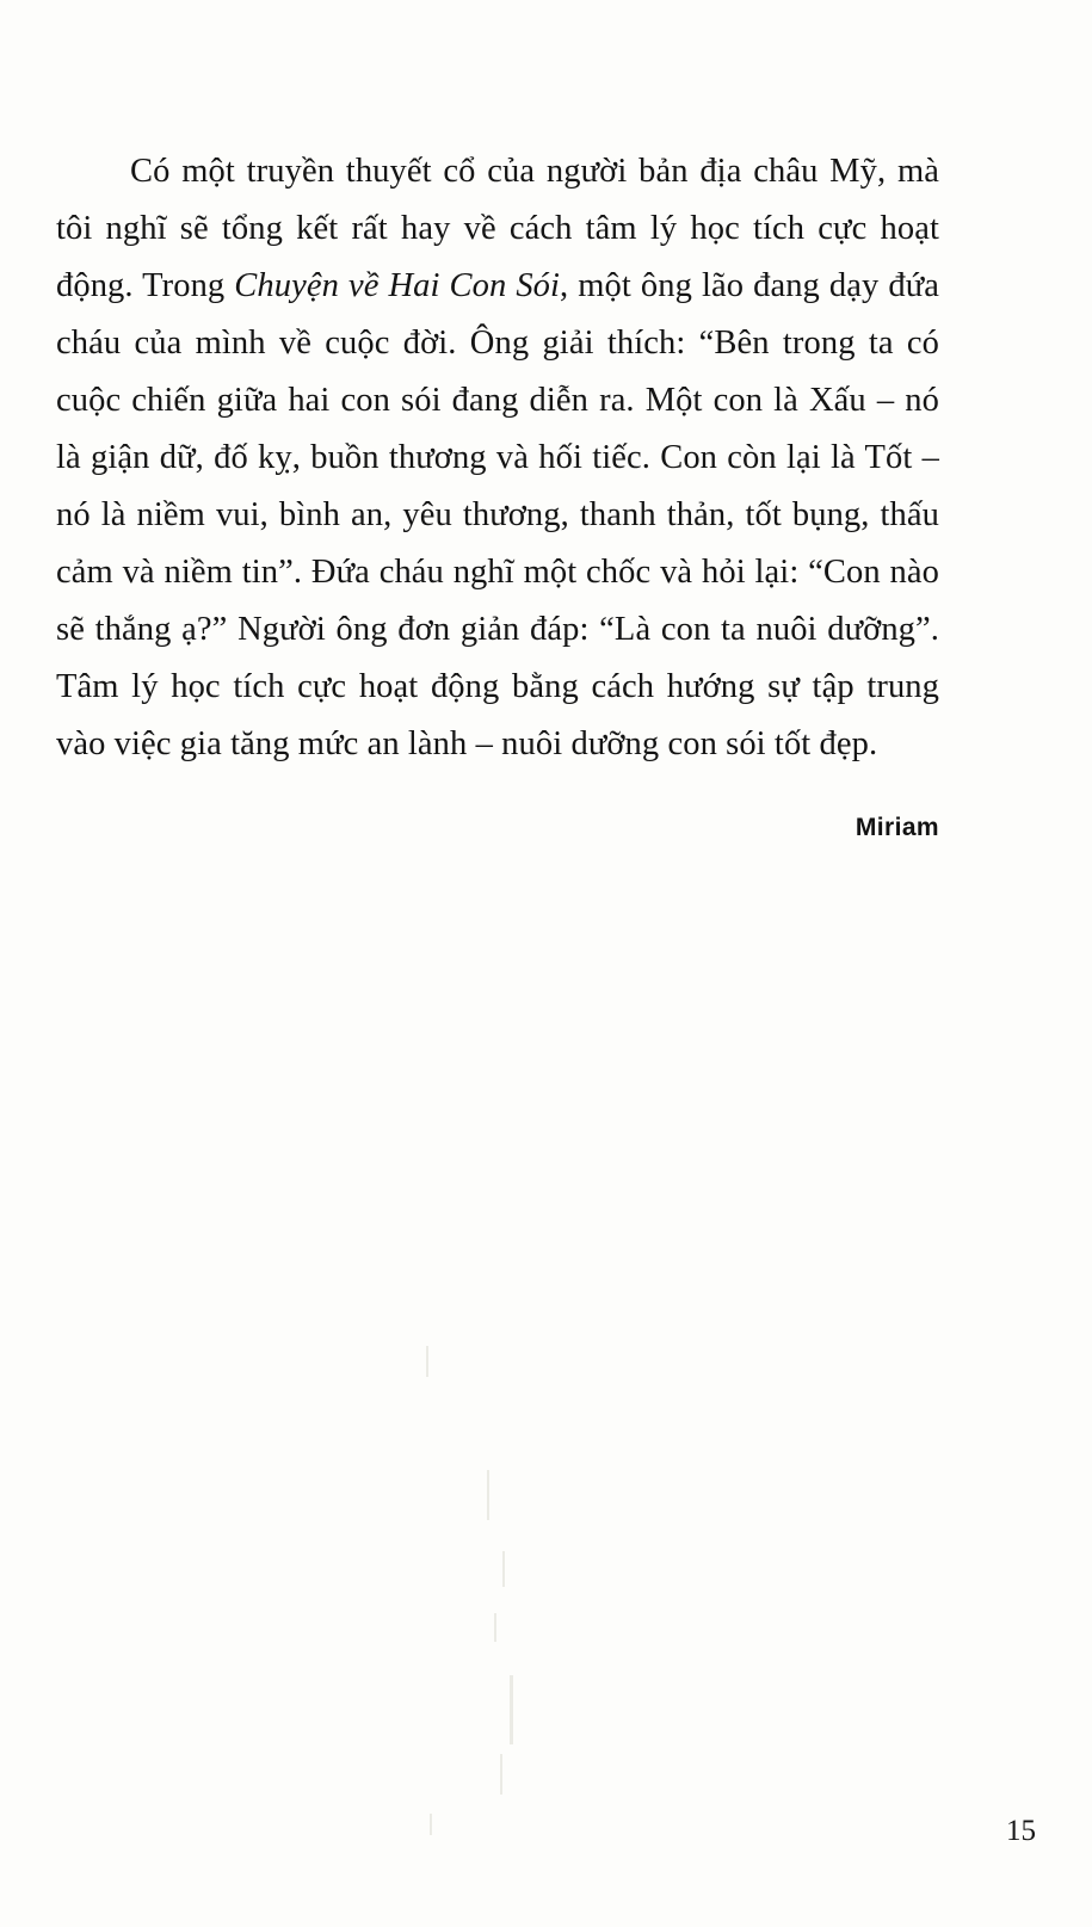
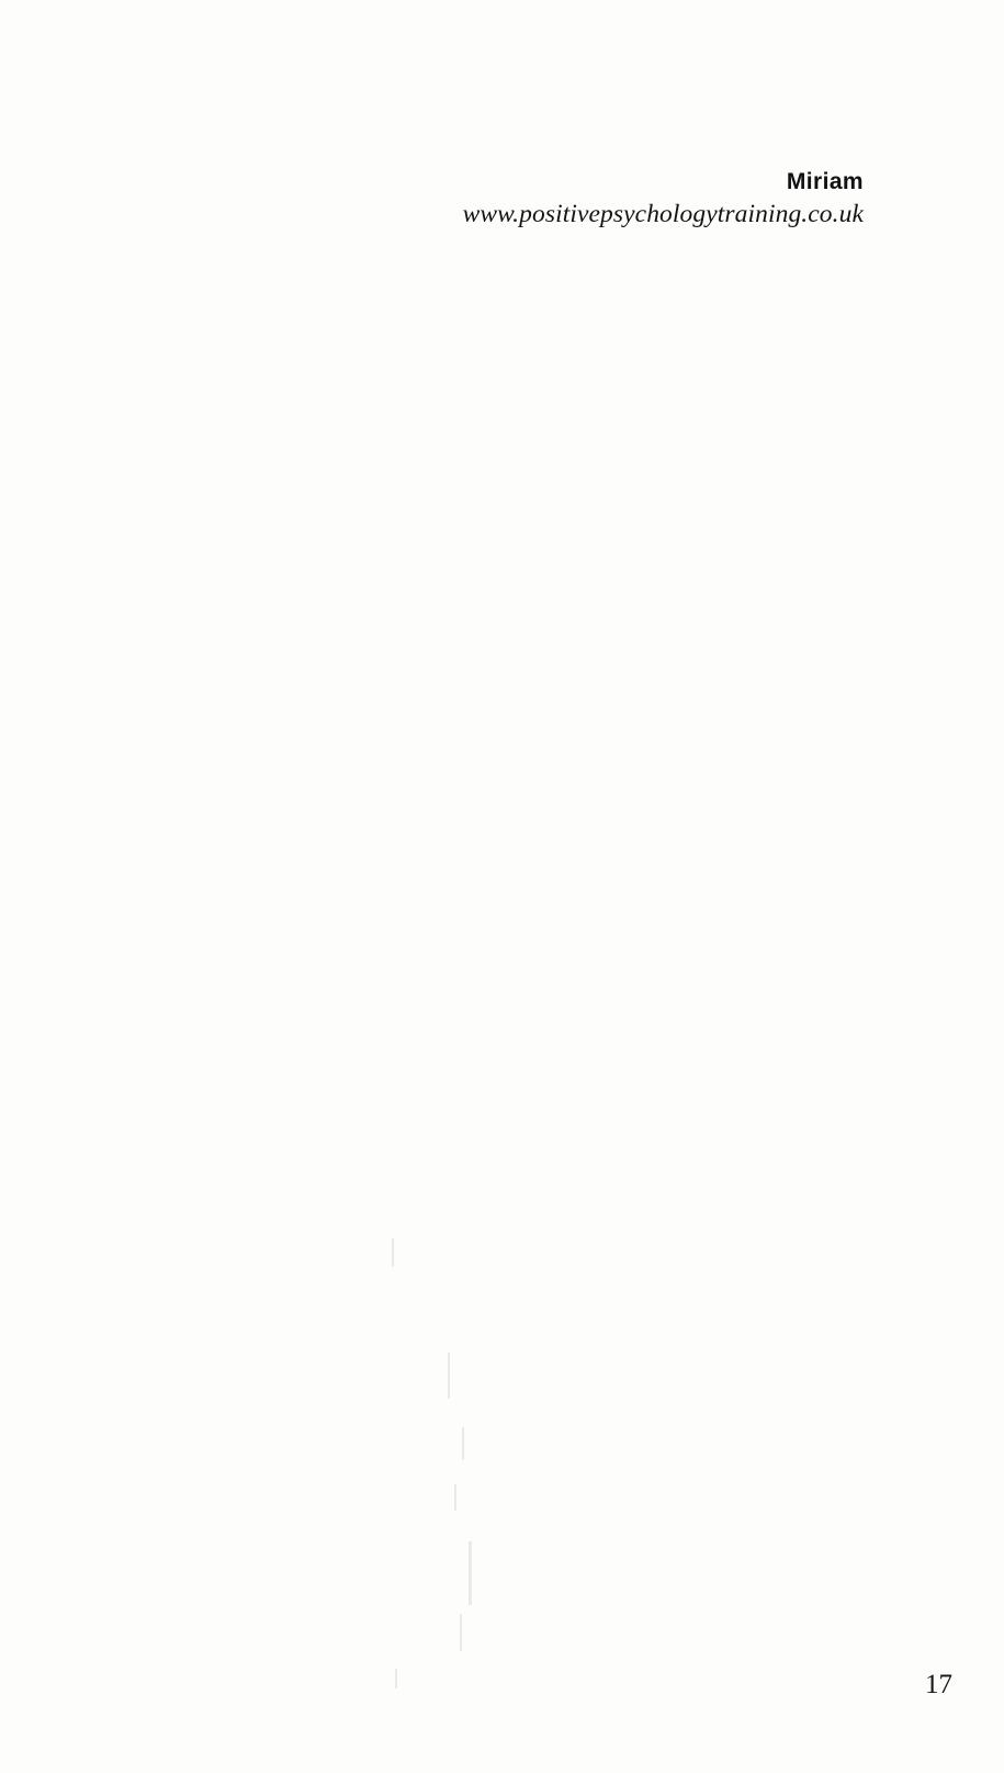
- Có một truyền thuyết cổ của người bản địa châu Mỹ, mà tôi nghĩ sẽ tổng kết rất hay về cách tâm lý học tích cực hoạt động. Trong Chuyện về Hai Con Sói, một ông lão đang dạy đứa cháu của mình về cuộc đời. Ông giải thích: “Bên trong ta có cuộc chiến giữa hai con sói đang diễn ra. Một con là Xấu – nó là giận dữ, đố kỵ, buồn thương và hối tiếc. Con còn lại là Tốt – nó là niềm vui, bình an, yêu thương, thanh thản, tốt bụng, thấu cảm và niềm tin”. Đứa cháu nghĩ một chốc và hỏi lại: “Con nào sẽ thắng ạ?” Người ông đơn giản đáp: “Là con ta nuôi dưỡng”. Tâm lý học tích cực hoạt động bằng cách hướng sự tập trung vào việc gia tăng mức an lành – nuôi dưỡng con sói tốt đẹp.
  Miriam
+ www.positivepsychologytraining.co.uk
- 15
+ 17
